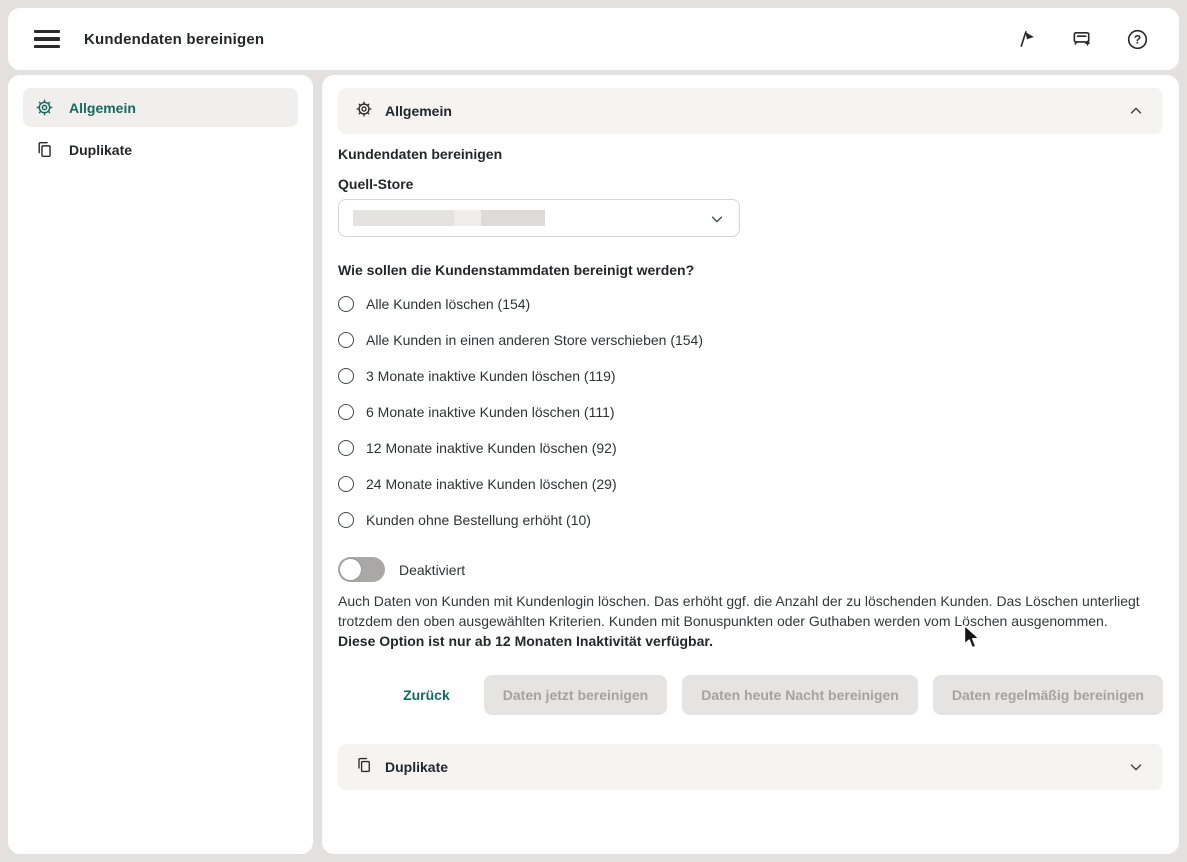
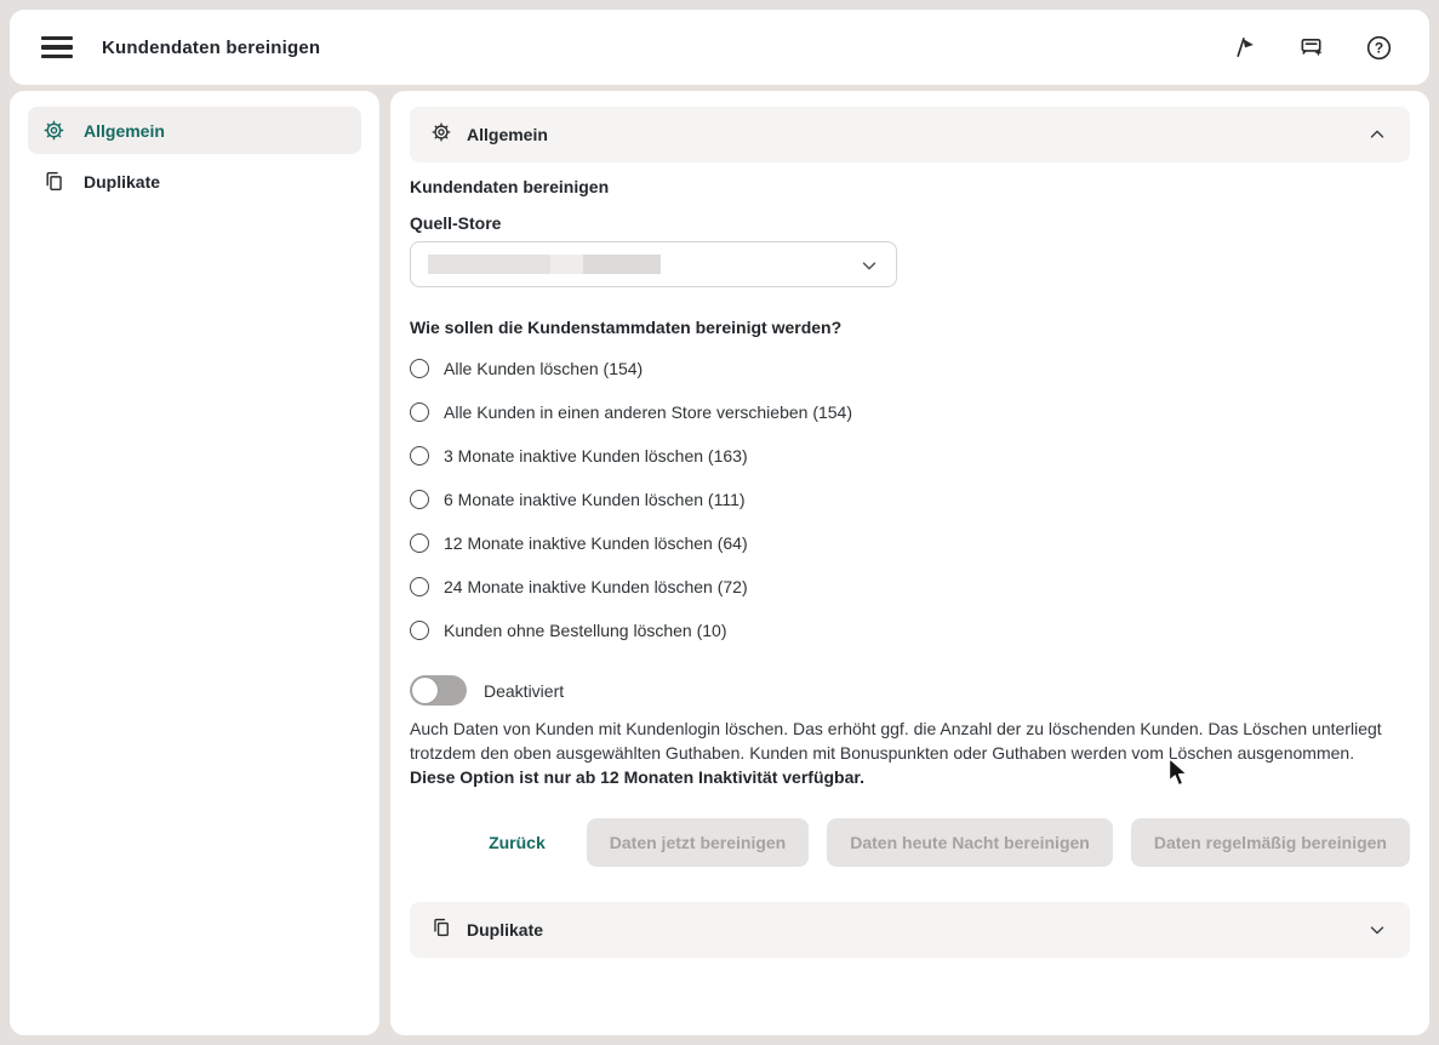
  Kundendaten bereinigen
  ?
  Allgemein
  Duplikate
  Allgemein
  Kundendaten bereinigen
  Quell-Store
  Wie sollen die Kundenstammdaten bereinigt werden?
  Alle Kunden löschen (154)
  Alle Kunden in einen anderen Store verschieben (154)
- 3 Monate inaktive Kunden löschen (119)
+ 3 Monate inaktive Kunden löschen (163)
  6 Monate inaktive Kunden löschen (111)
- 12 Monate inaktive Kunden löschen (92)
+ 12 Monate inaktive Kunden löschen (64)
- 24 Monate inaktive Kunden löschen (29)
+ 24 Monate inaktive Kunden löschen (72)
- Kunden ohne Bestellung erhöht (10)
+ Kunden ohne Bestellung löschen (10)
  Deaktiviert
- Auch Daten von Kunden mit Kundenlogin löschen. Das erhöht ggf. die Anzahl der zu löschenden Kunden. Das Löschen unterliegt trotzdem den oben ausgewählten Kriterien. Kunden mit Bonuspunkten oder Guthaben werden vom Löschen ausgenommen.
+ Auch Daten von Kunden mit Kundenlogin löschen. Das erhöht ggf. die Anzahl der zu löschenden Kunden. Das Löschen unterliegt trotzdem den oben ausgewählten Guthaben. Kunden mit Bonuspunkten oder Guthaben werden vom Löschen ausgenommen.
  Diese Option ist nur ab 12 Monaten Inaktivität verfügbar.
  Zurück
  Daten jetzt bereinigen
  Daten heute Nacht bereinigen
  Daten regelmäßig bereinigen
  Duplikate
